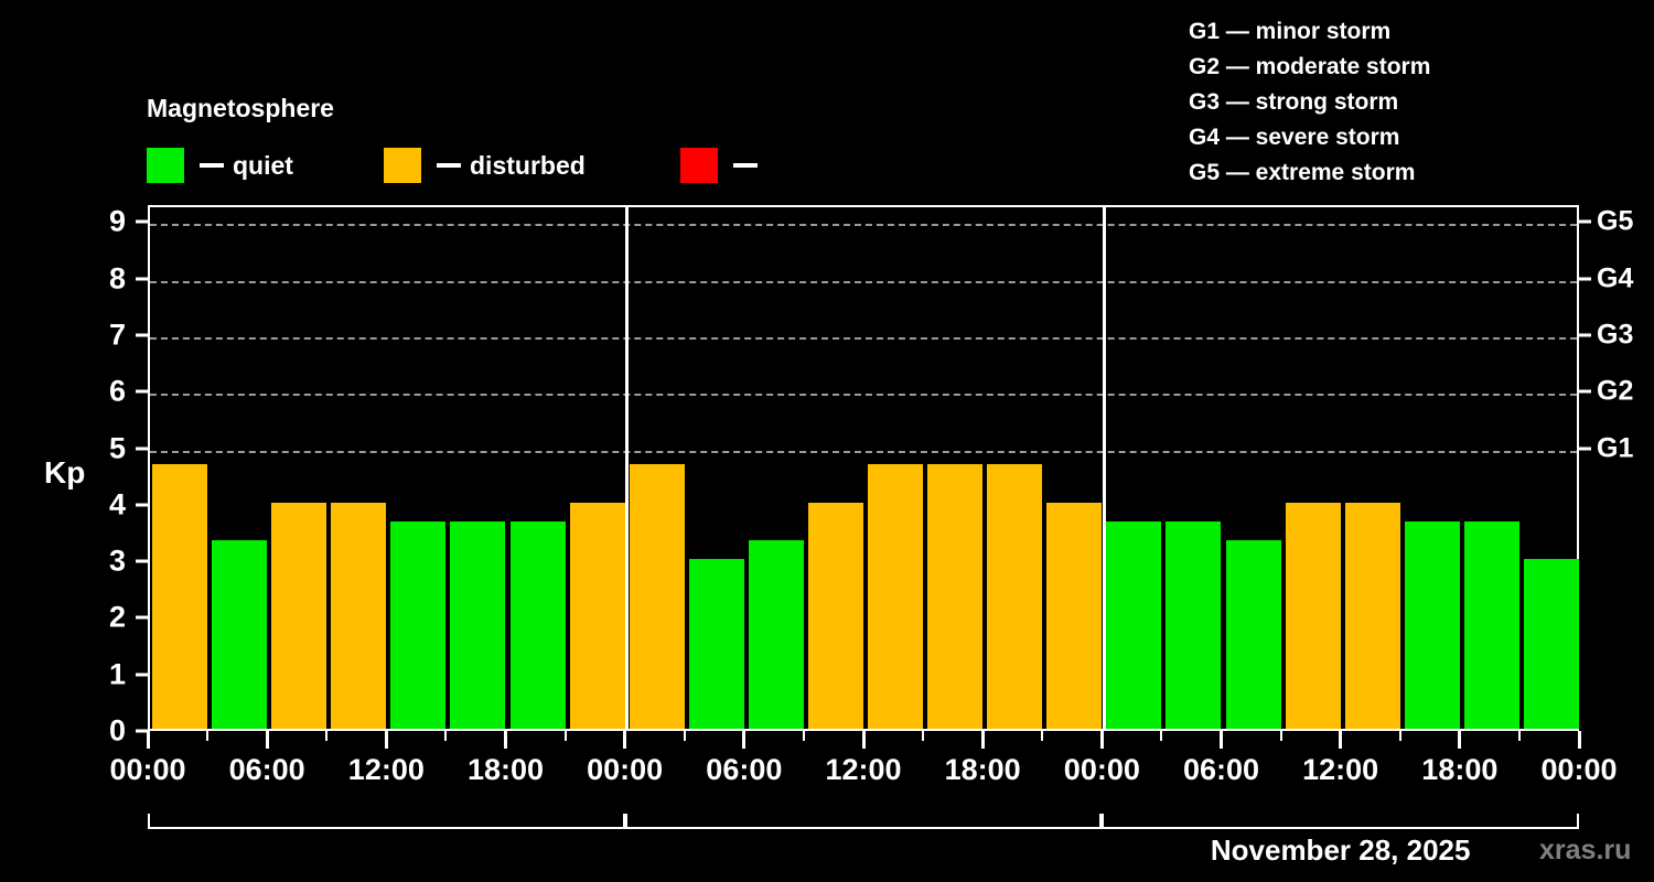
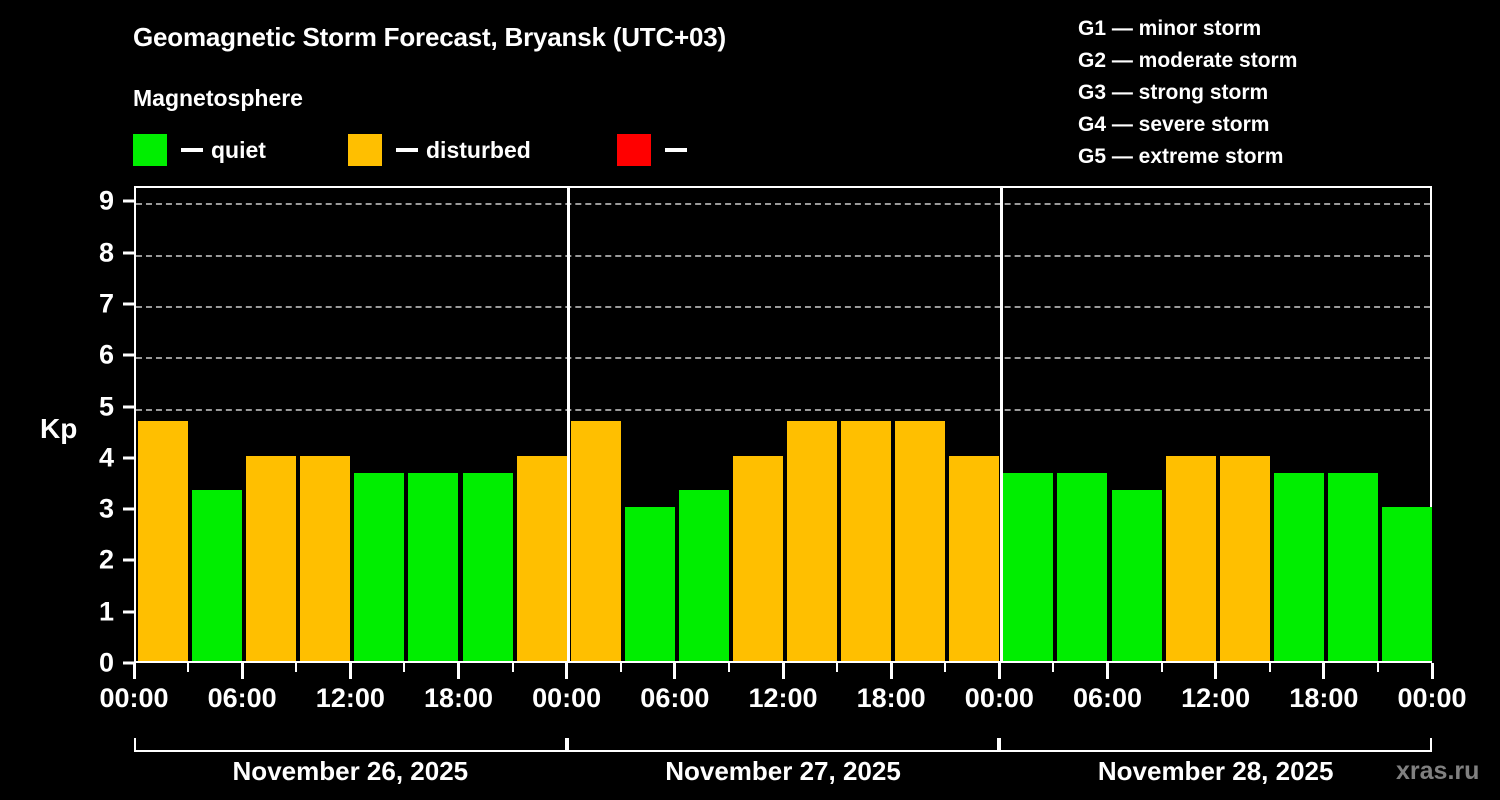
+ Geomagnetic Storm Forecast, Bryansk (UTC+03)
  Magnetosphere
  quiet
  disturbed
  G1 — minor storm
  G2 — moderate storm
  G3 — strong storm
  G4 — severe storm
  G5 — extreme storm
  Kp
  0
  1
  2
  3
  4
  5
  6
  7
  8
  9
- G1
- G2
- G3
- G4
- G5
  00:00
  06:00
  12:00
  18:00
  00:00
  06:00
  12:00
  18:00
  00:00
  06:00
  12:00
  18:00
  00:00
+ November 26, 2025
+ November 27, 2025
  November 28, 2025
  xras.ru
